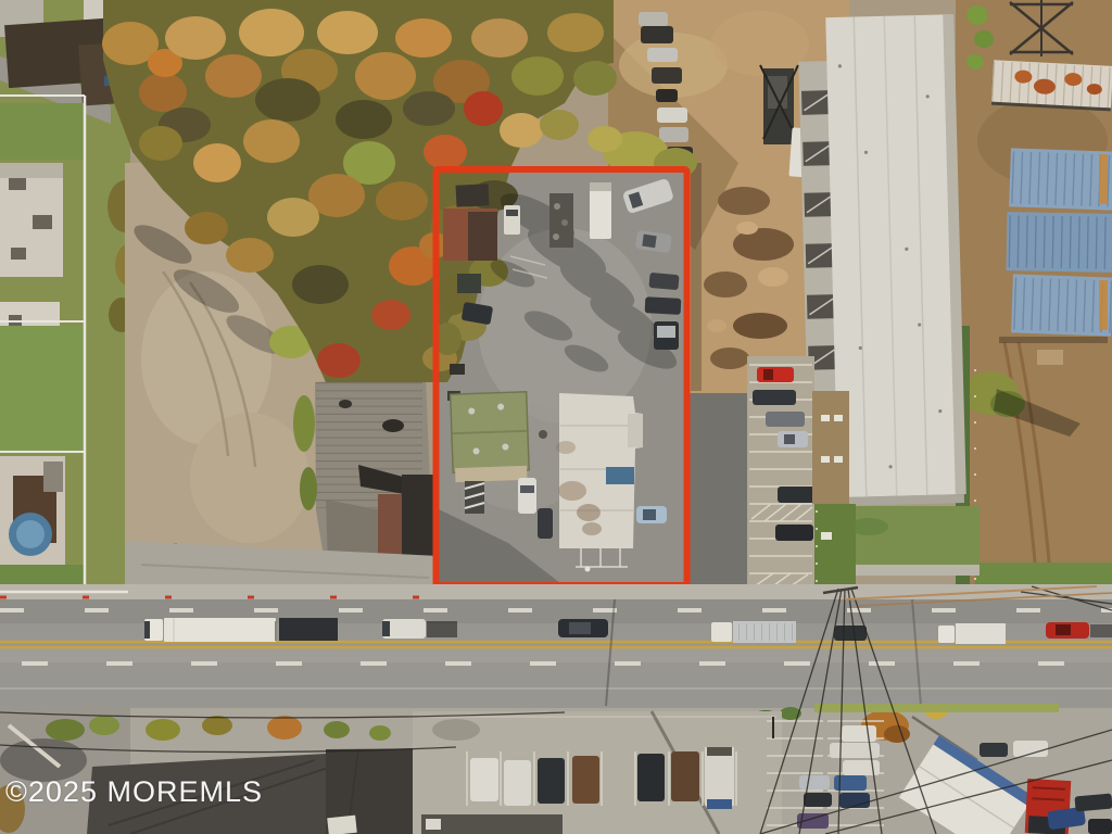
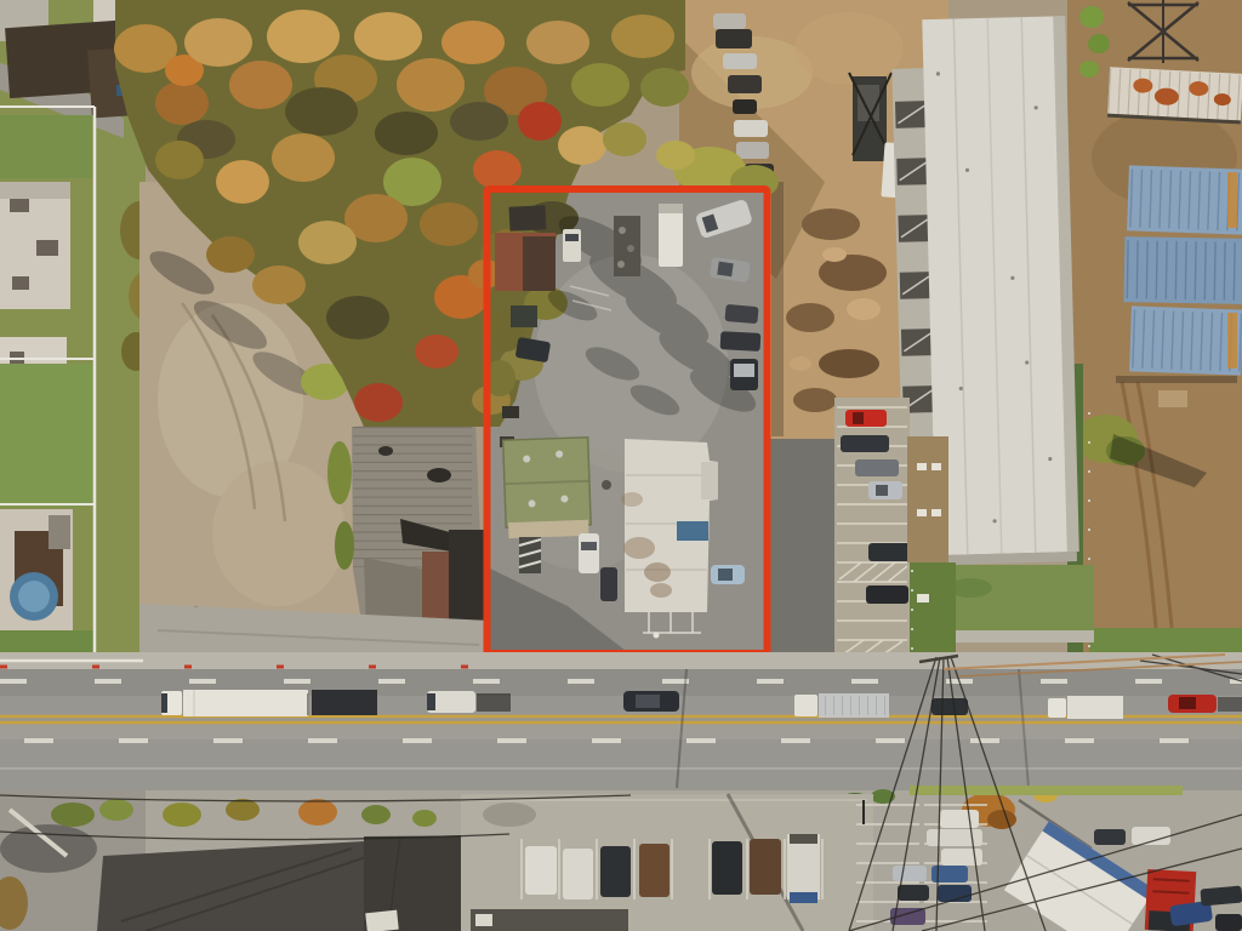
- ©2025 MOREMLS
